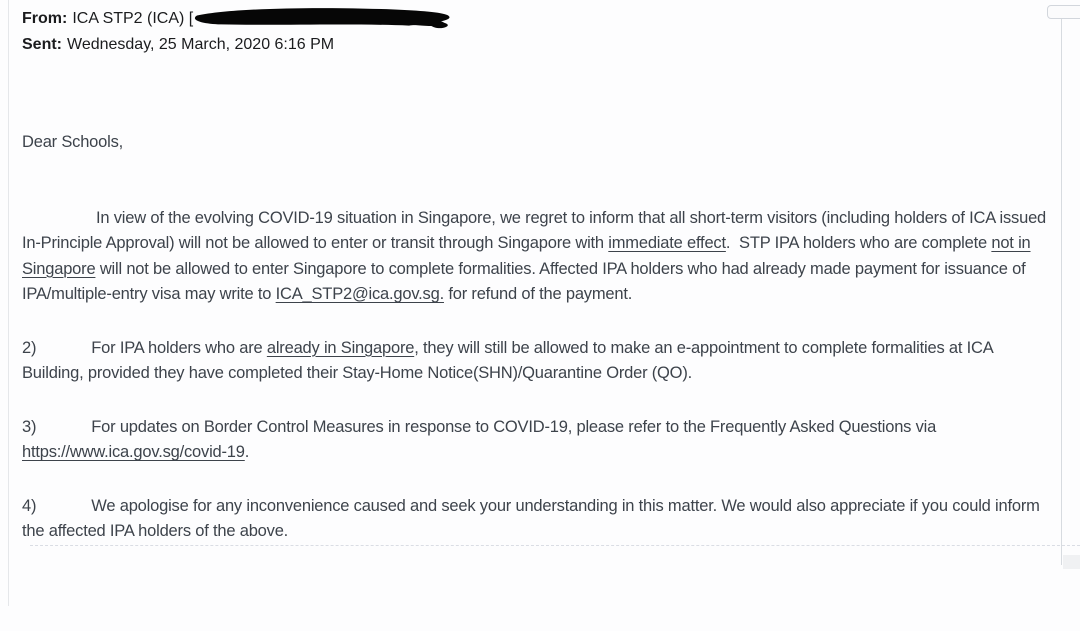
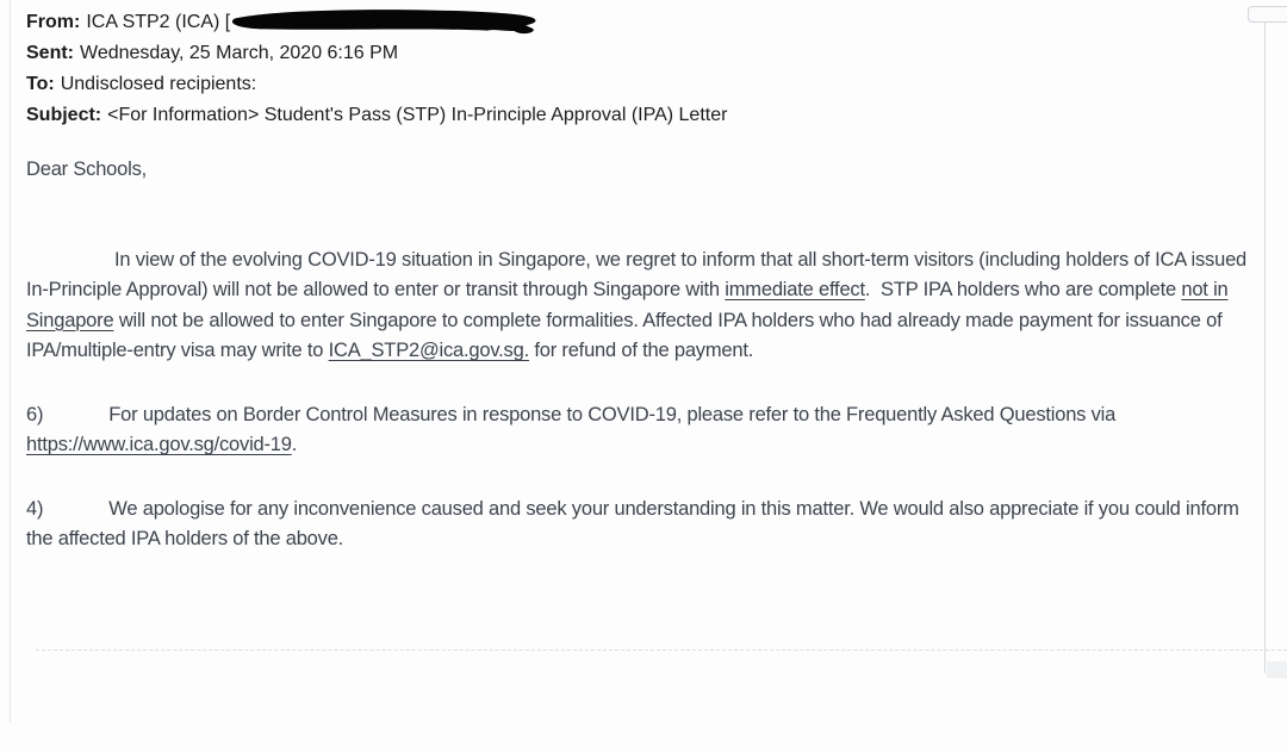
  From: ICA STP2 (ICA) [
  Sent: Wednesday, 25 March, 2020 6:16 PM
+ To: Undisclosed recipients:
+ Subject: <For Information> Student's Pass (STP) In-Principle Approval (IPA) Letter
  Dear Schools,
  In view of the evolving COVID-19 situation in Singapore, we regret to inform that all short-term visitors (including holders of ICA issued In-Principle Approval) will not be allowed to enter or transit through Singapore with immediate effect. STP IPA holders who are complete not in Singapore will not be allowed to enter Singapore to complete formalities. Affected IPA holders who had already made payment for issuance of IPA/multiple-entry visa may write to ICA_STP2@ica.gov.sg. for refund of the payment.
- 2) For IPA holders who are already in Singapore, they will still be allowed to make an e-appointment to complete formalities at ICA Building, provided they have completed their Stay-Home Notice(SHN)/Quarantine Order (QO).
- 3) For updates on Border Control Measures in response to COVID-19, please refer to the Frequently Asked Questions via https://www.ica.gov.sg/covid-19.
+ 6) For updates on Border Control Measures in response to COVID-19, please refer to the Frequently Asked Questions via https://www.ica.gov.sg/covid-19.
  4) We apologise for any inconvenience caused and seek your understanding in this matter. We would also appreciate if you could inform the affected IPA holders of the above.
